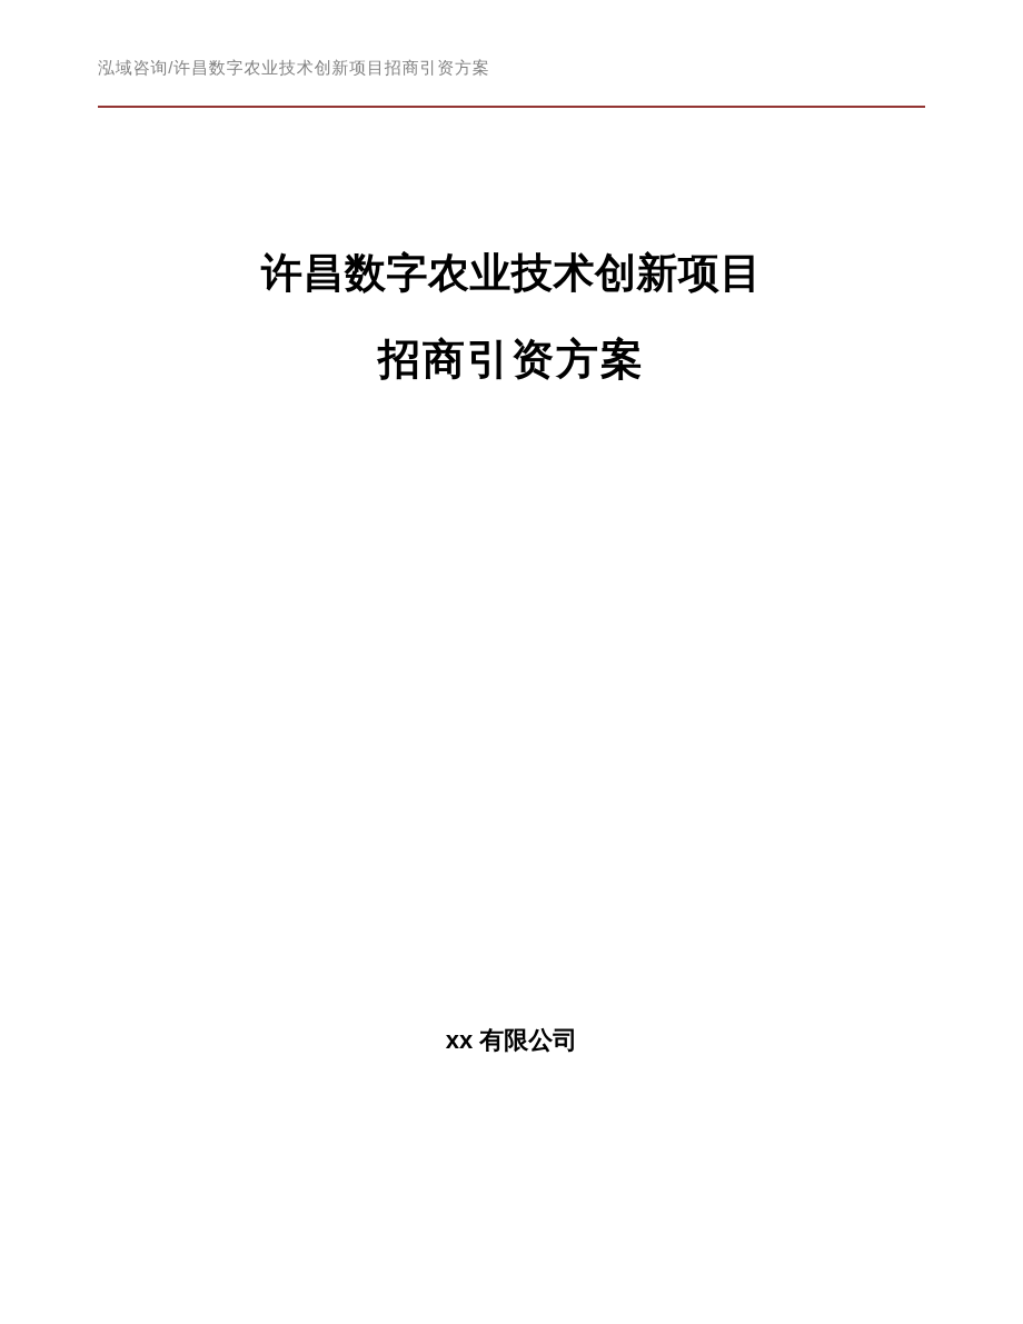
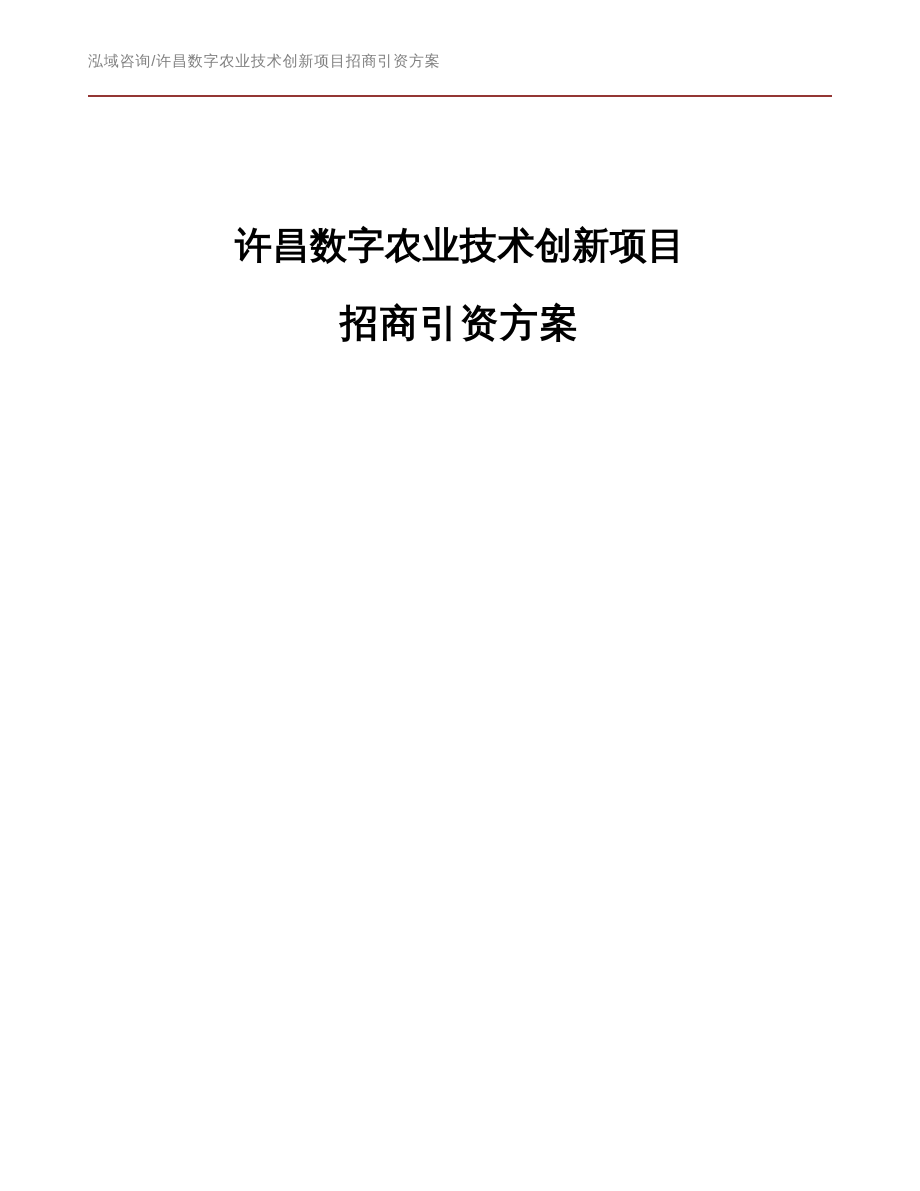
  泓域咨询/许昌数字农业技术创新项目招商引资方案
  许昌数字农业技术创新项目
  招商引资方案
- xx 有限公司
